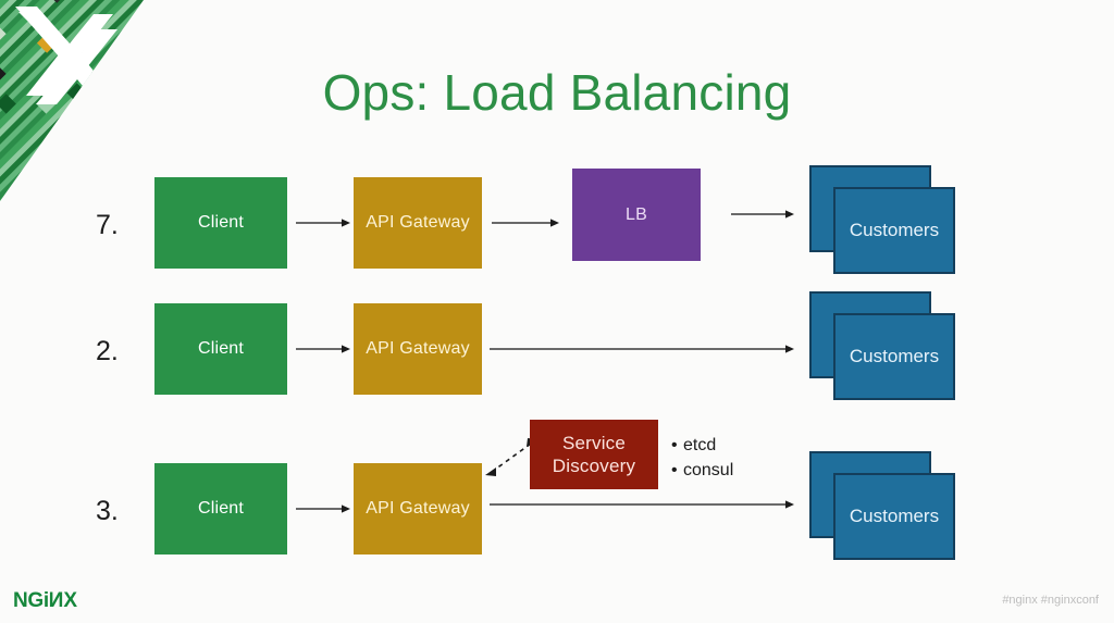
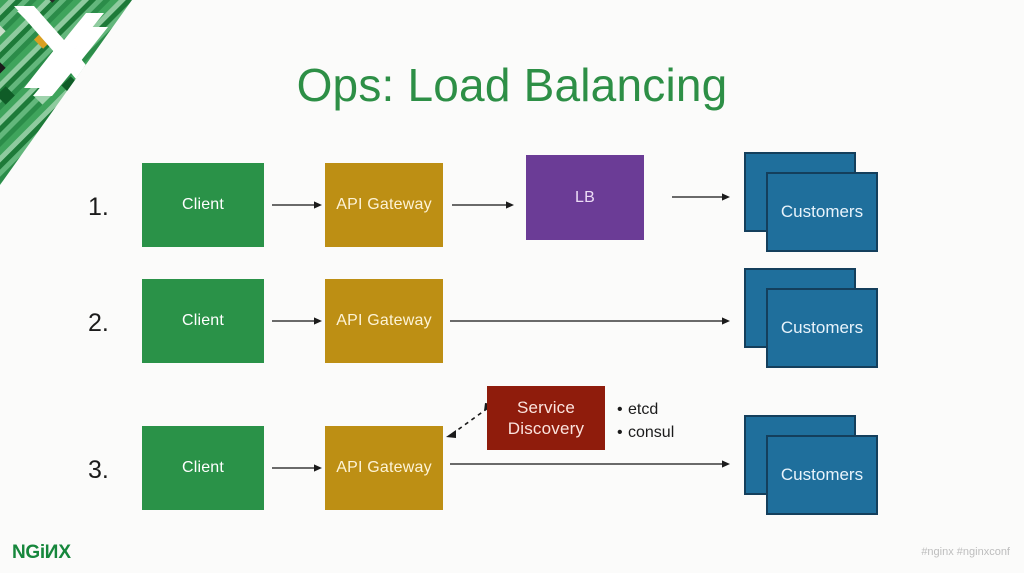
  Ops: Load Balancing
- 7.
+ 1.
  Client
  API Gateway
  LB
  Customers
  2.
  Client
  API Gateway
  Customers
  3.
  Client
  API Gateway
  Service Discovery
  etcd
  consul
  Customers
  #nginx #nginxconf
